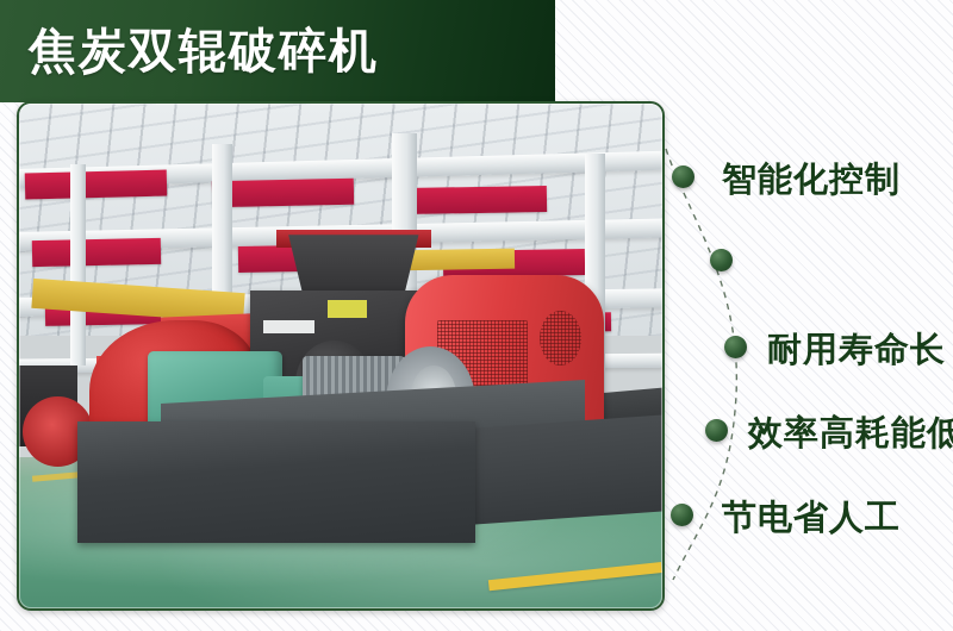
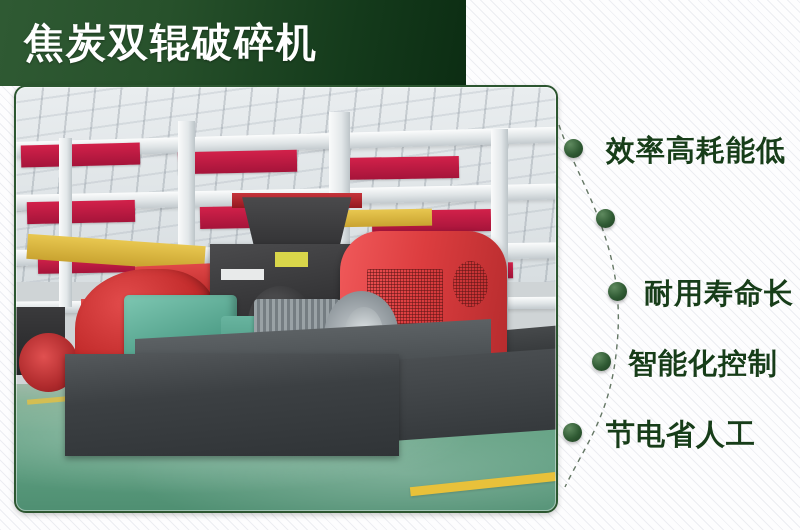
  焦炭双辊破碎机
- 智能化控制
+ 效率高耗能低
  耐用寿命长
- 效率高耗能低
+ 智能化控制
  节电省人工
